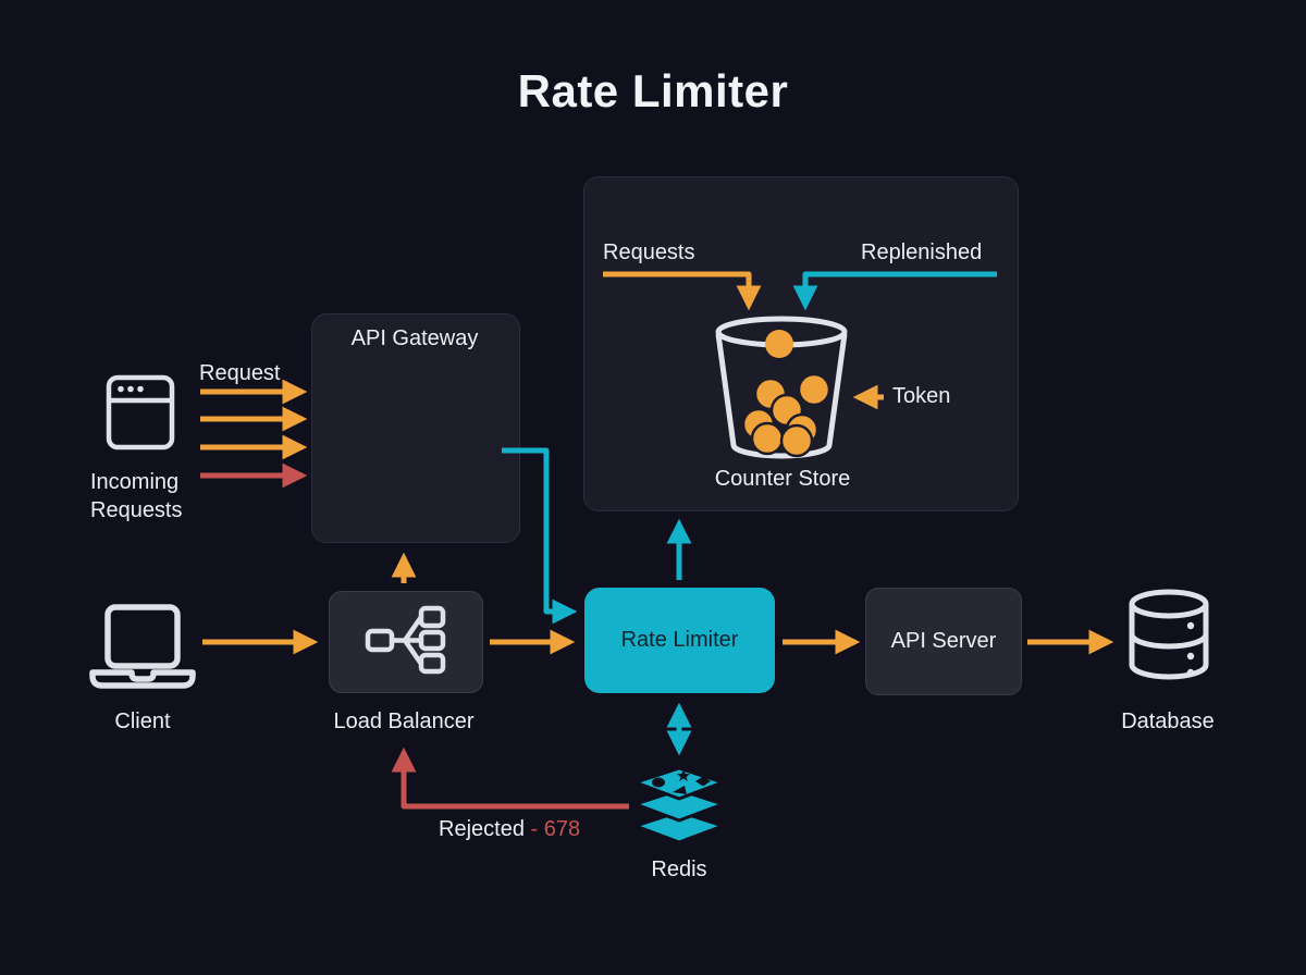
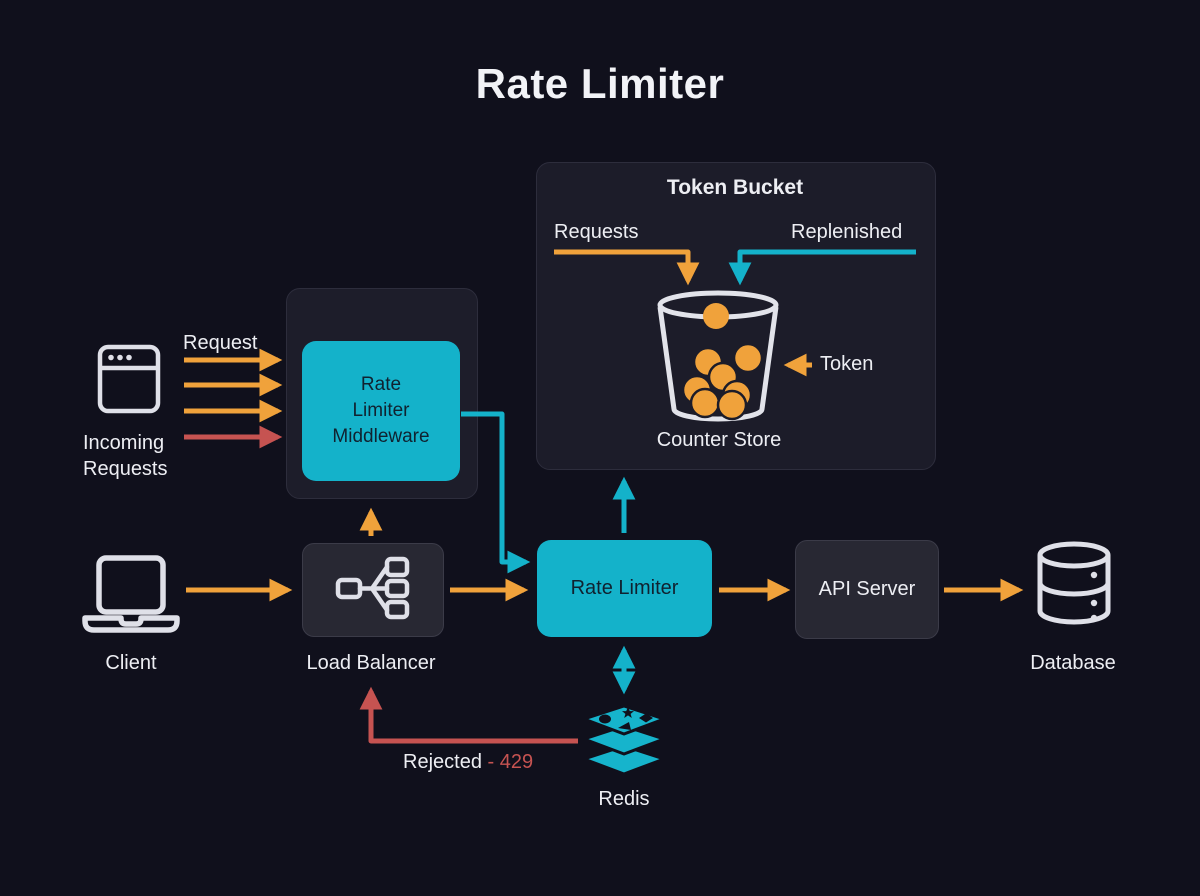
  Rate Limiter
  API Server
+ Rate
+ Limiter
+ Middleware
  Rate Limiter
+ Token Bucket
  Requests
  Replenished
  Token
  Counter Store
- API Gateway
  Request
  Incoming
  Requests
  Client
  Load Balancer
  Database
  Redis
- Rejected - 678
+ Rejected - 429
